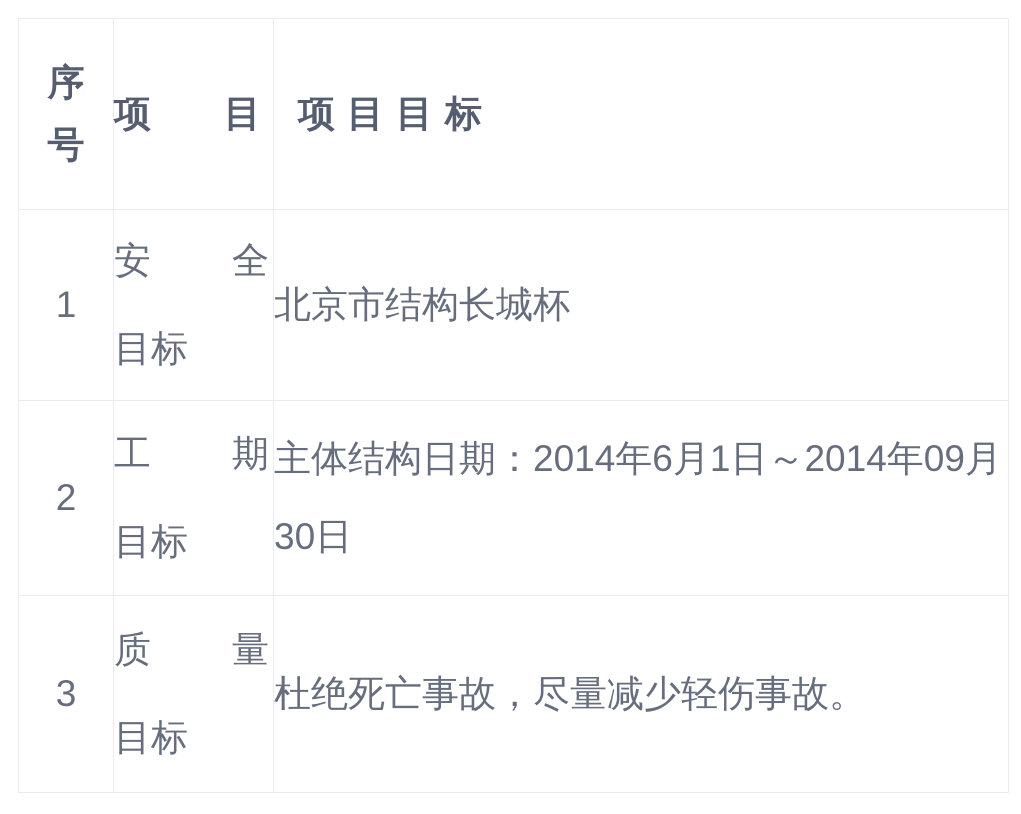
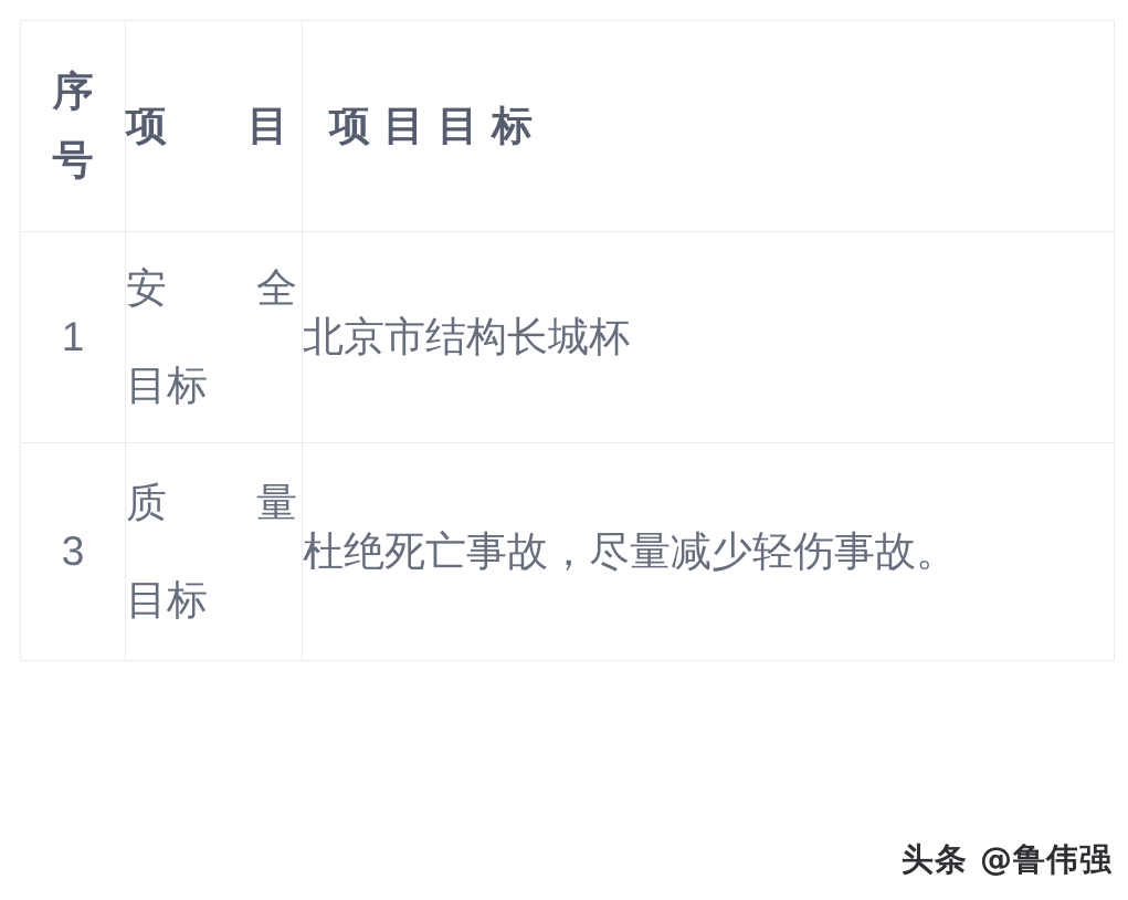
  序号	项目	项目目标
  1	安全 目标	北京市结构长城杯
- 2	工期 目标	主体结构日期：2014年6月1日～2014年09月30日
  3	质量 目标	杜绝死亡事故，尽量减少轻伤事故。
+ 头条 @鲁伟强
